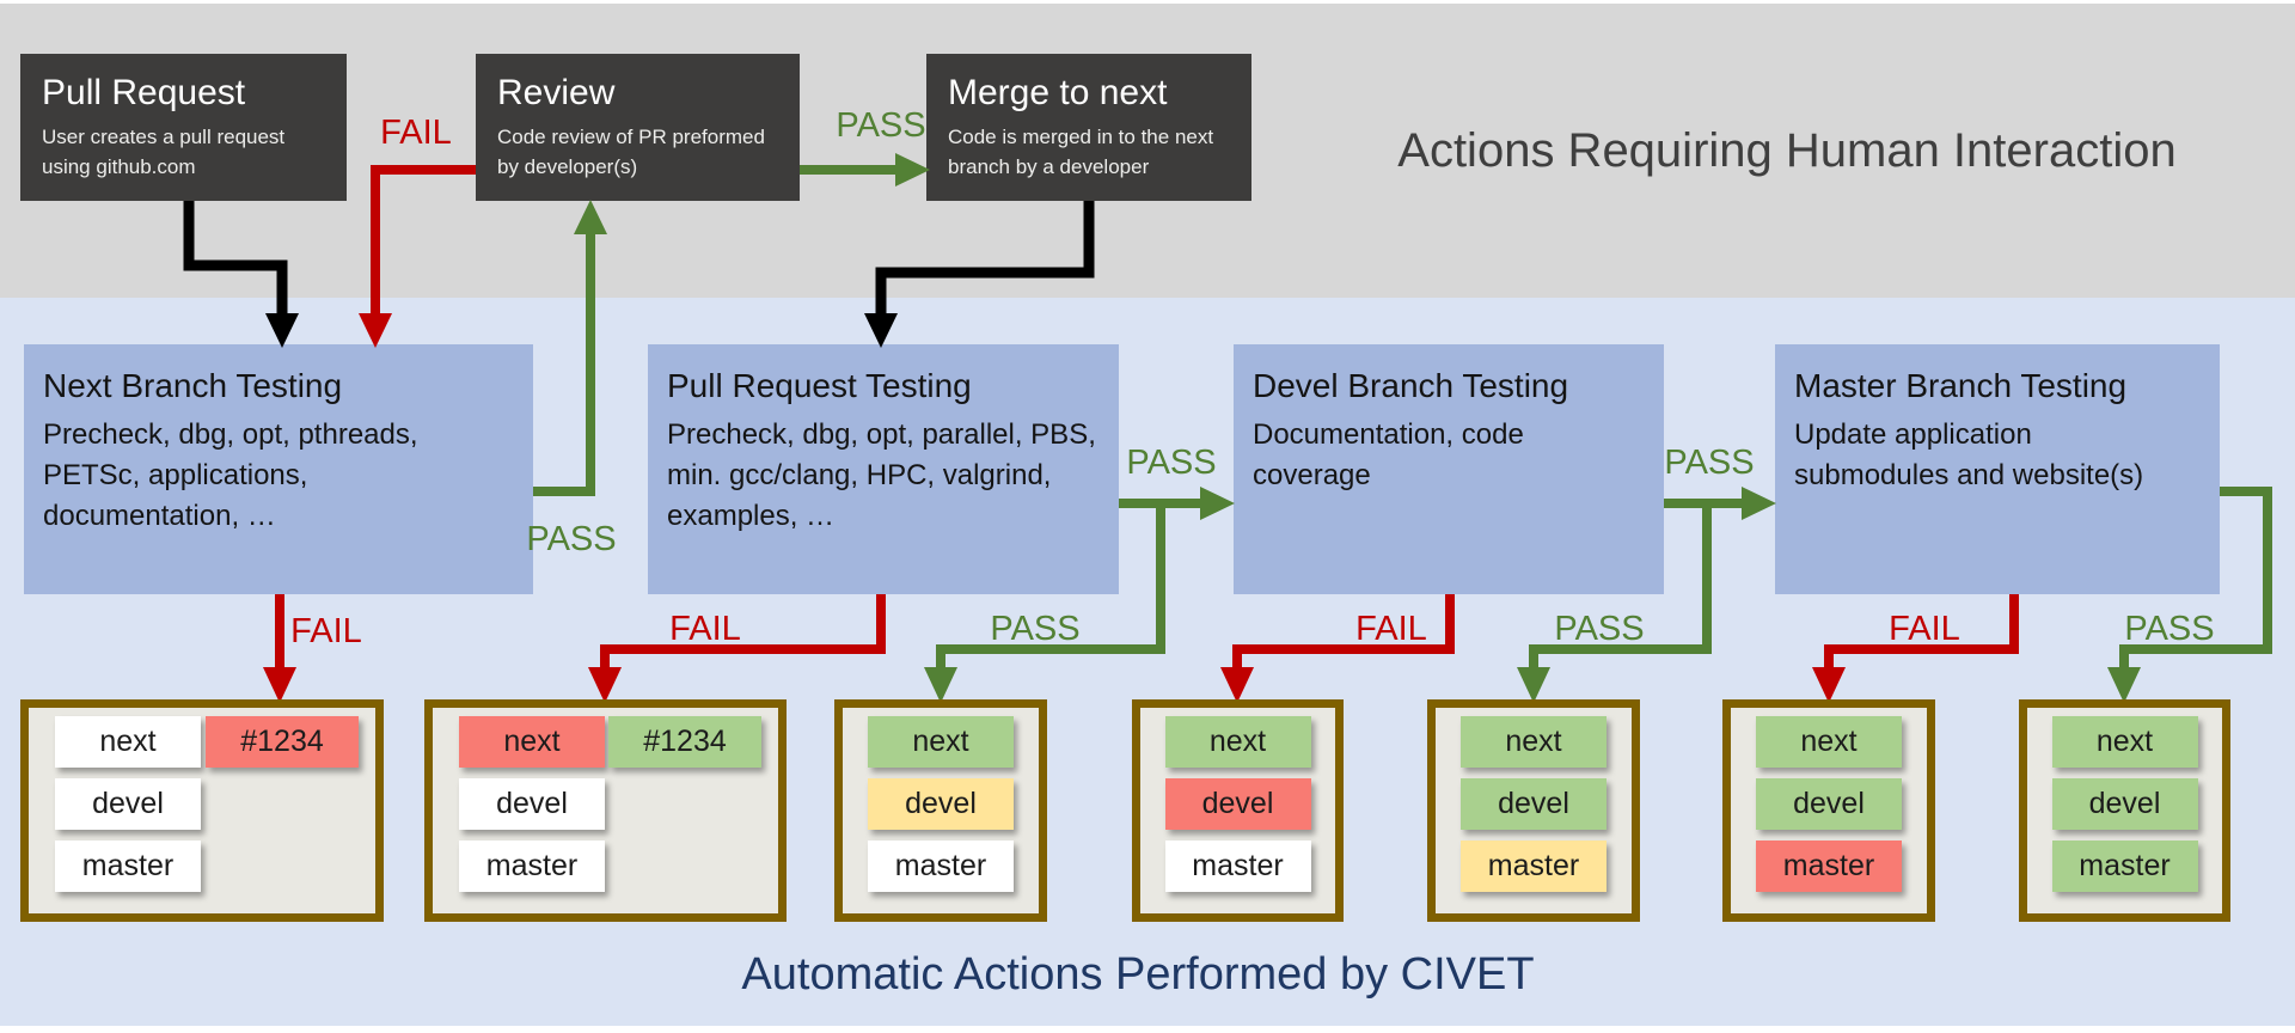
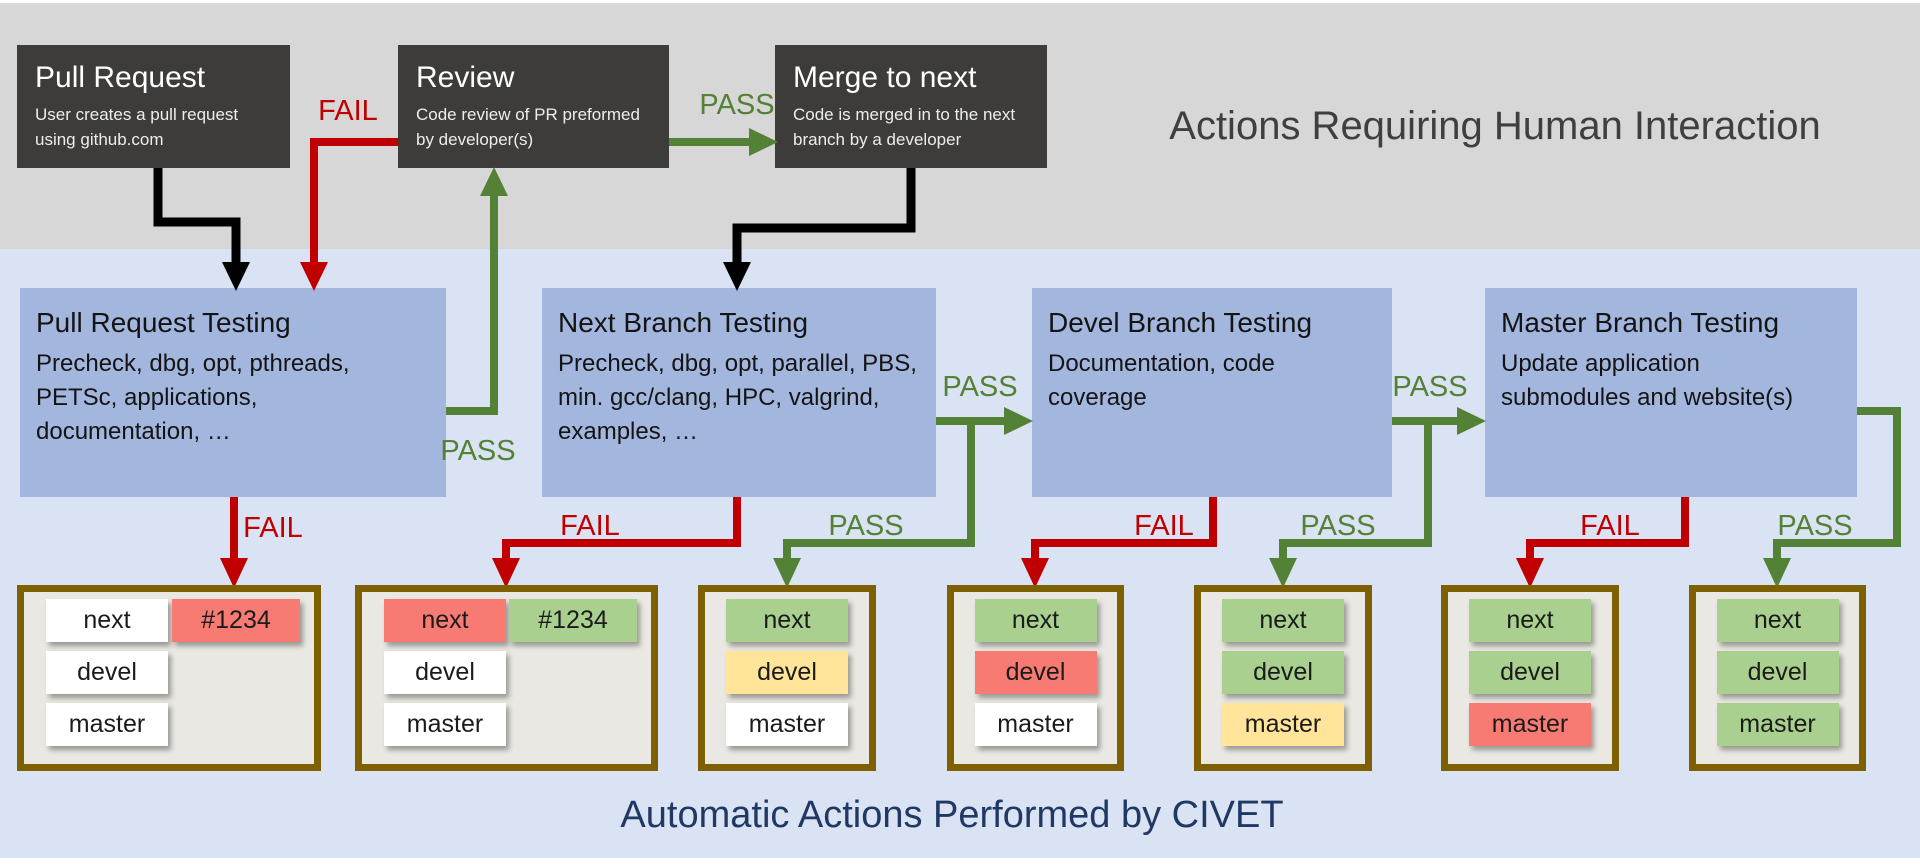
  Actions Requiring Human Interaction
  Automatic Actions Performed by CIVET
  Pull Request
  User creates a pull request using github.com
  Review
  Code review of PR preformed by developer(s)
  Merge to next
  Code is merged in to the next branch by a developer
- Next Branch Testing
+ Pull Request Testing
  Precheck, dbg, opt, pthreads, PETSc, applications, documentation, …
- Pull Request Testing
+ Next Branch Testing
  Precheck, dbg, opt, parallel, PBS, min. gcc/clang, HPC, valgrind, examples, …
  Devel Branch Testing
  Documentation, code coverage
  Master Branch Testing
  Update application submodules and website(s)
  FAIL
  PASS
  PASS
  FAIL
  FAIL
  PASS
  PASS
  FAIL
  PASS
  PASS
  FAIL
  PASS
  next
  devel
  master
  #1234
  next
  devel
  master
  #1234
  next
  devel
  master
  next
  devel
  master
  next
  devel
  master
  next
  devel
  master
  next
  devel
  master
